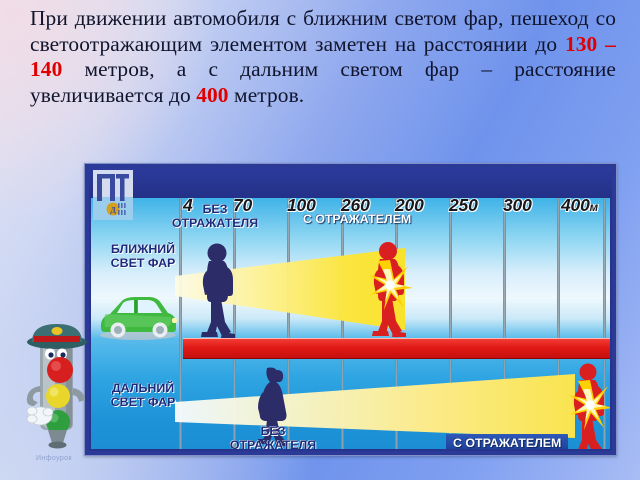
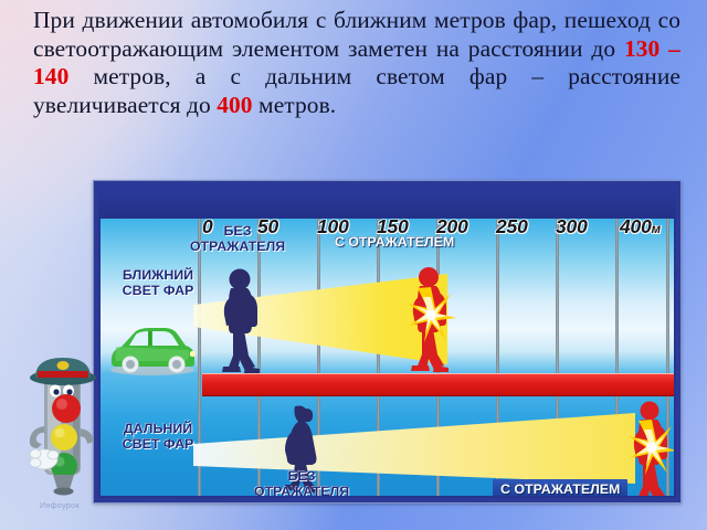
- При движении автомобиля с ближним светом фар, пешеход со светоотражающим элементом заметен на расстоянии до 130 – 140 метров, а с дальним светом фар – расстояние увеличивается до 400 метров.
+ При движении автомобиля с ближним метров фар, пешеход со светоотражающим элементом заметен на расстоянии до 130 – 140 метров, а с дальним светом фар – расстояние увеличивается до 400 метров.
- Д
- 4
+ 0
- 70
+ 50
  100
- 260
+ 150
  200
  250
  300
  400м
  БЕЗ
  ОТРАЖАТЕЛЯ
  С ОТРАЖАТЕЛЕМ
  БЛИЖНИЙ
  СВЕТ ФАР
  ДАЛЬНИЙ
  СВЕТ ФАР
  БЕЗ
  ОТРАЖАТЕЛЯ
  С ОТРАЖАТЕЛЕМ
